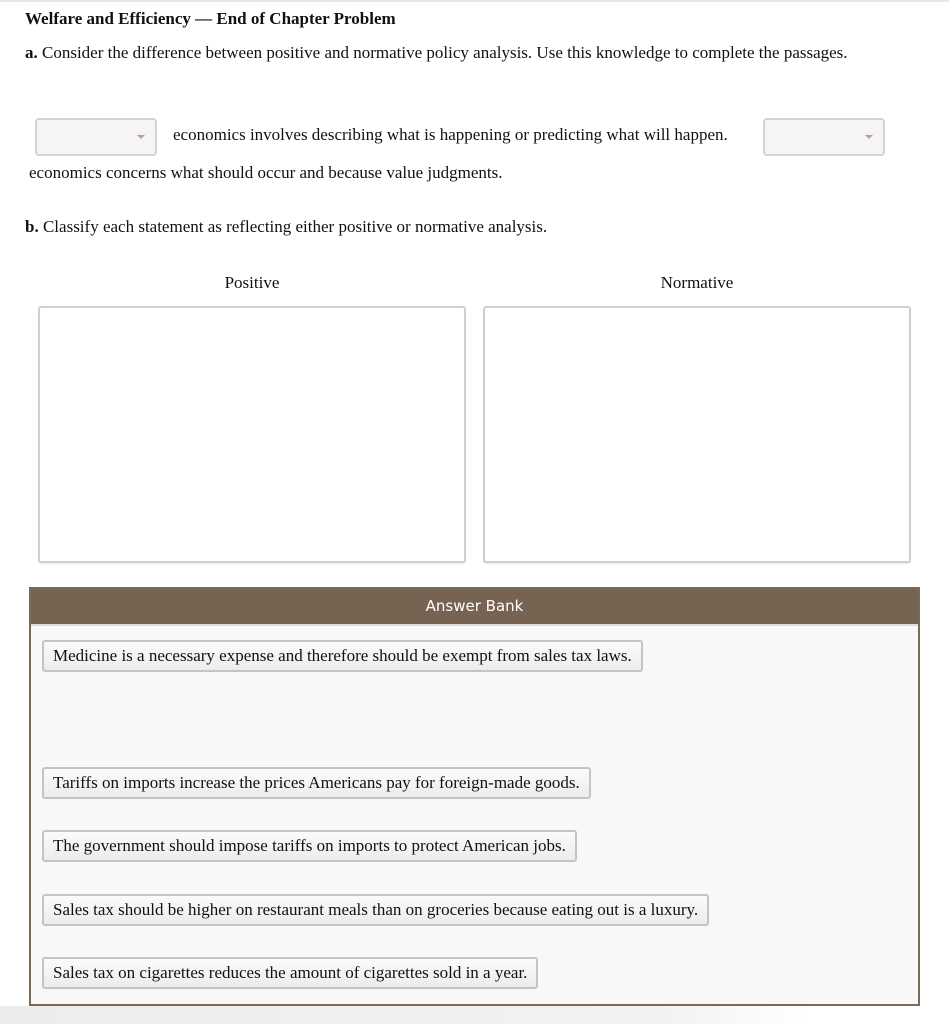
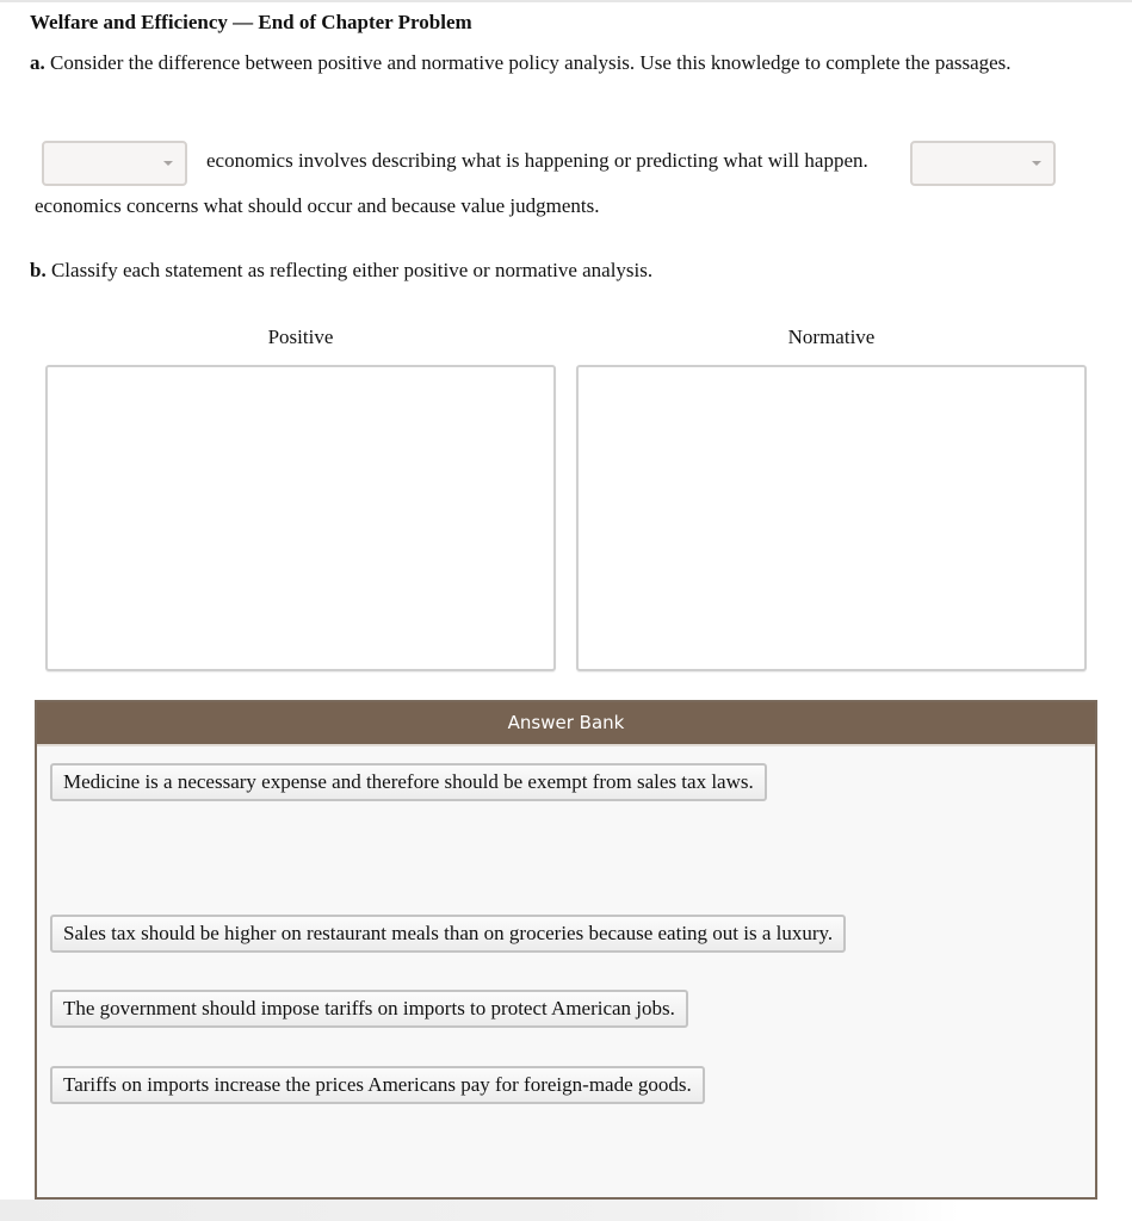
  Welfare and Efficiency — End of Chapter Problem
  a. Consider the difference between positive and normative policy analysis. Use this knowledge to complete the passages.
  economics involves describing what is happening or predicting what will happen.
  economics concerns what should occur and because value judgments.
  b. Classify each statement as reflecting either positive or normative analysis.
  Positive
  Normative
  Answer Bank
  Medicine is a necessary expense and therefore should be exempt from sales tax laws.
- Tariffs on imports increase the prices Americans pay for foreign-made goods.
+ Sales tax should be higher on restaurant meals than on groceries because eating out is a luxury.
  The government should impose tariffs on imports to protect American jobs.
- Sales tax should be higher on restaurant meals than on groceries because eating out is a luxury.
+ Tariffs on imports increase the prices Americans pay for foreign-made goods.
- Sales tax on cigarettes reduces the amount of cigarettes sold in a year.
